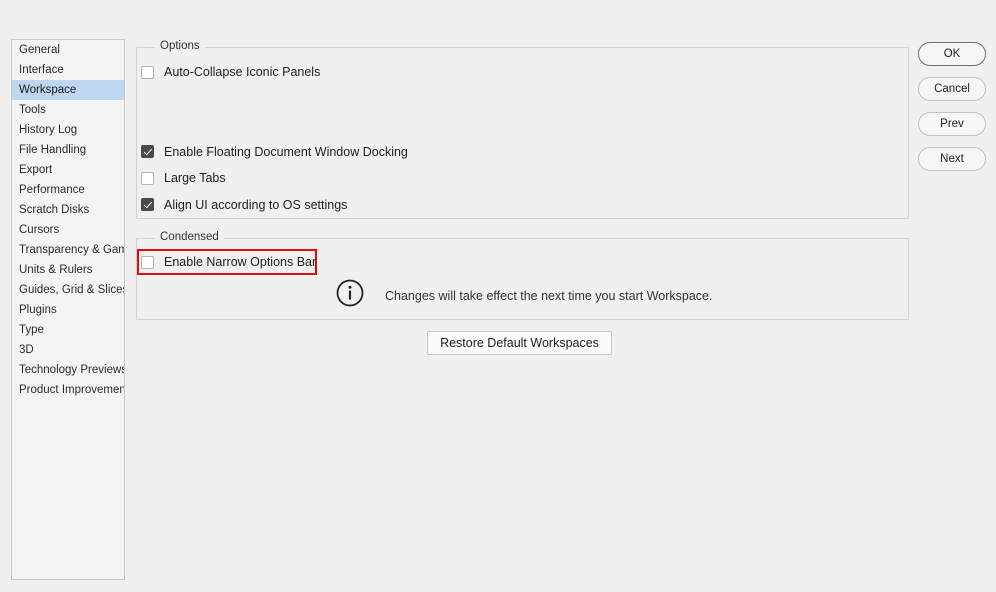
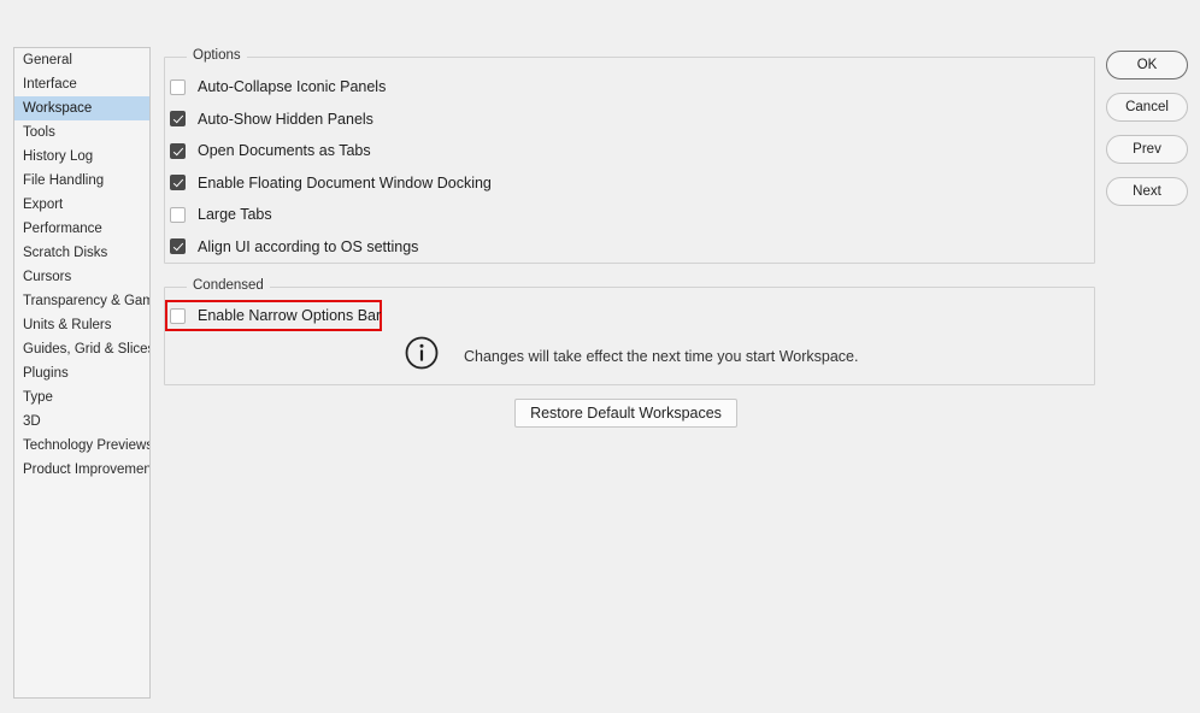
  General
  Interface
  Workspace
  Tools
  History Log
  File Handling
  Export
  Performance
  Scratch Disks
  Cursors
  Transparency & Gam
  Units & Rulers
  Guides, Grid & Slice
  Plugins
  Type
  3D
  Technology Preview
  Product Improvemen
  OK
  Cancel
  Prev
  Next
  Options
  Condensed
  Changes will take effect the next time you start Workspace.
  Restore Default Workspaces
  Auto-Collapse Iconic Panels
+ Auto-Show Hidden Panels
+ Open Documents as Tabs
  Enable Floating Document Window Docking
  Large Tabs
  Align UI according to OS settings
  Enable Narrow Options Bar
